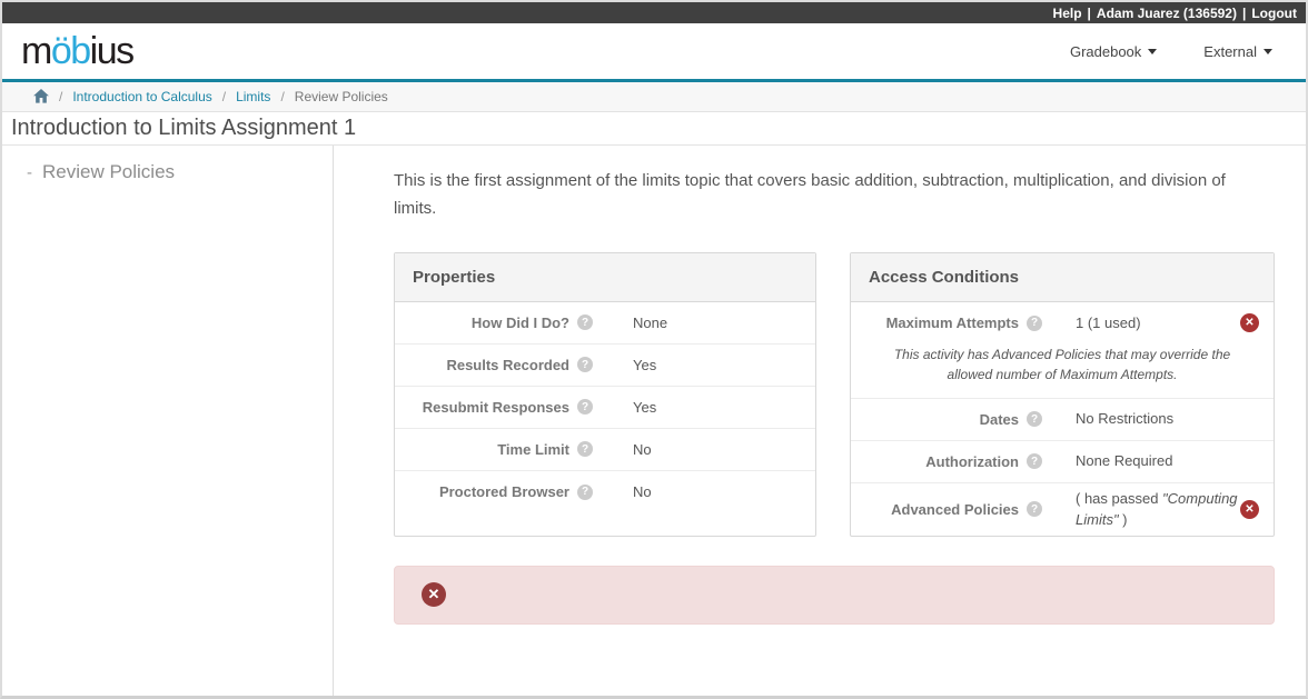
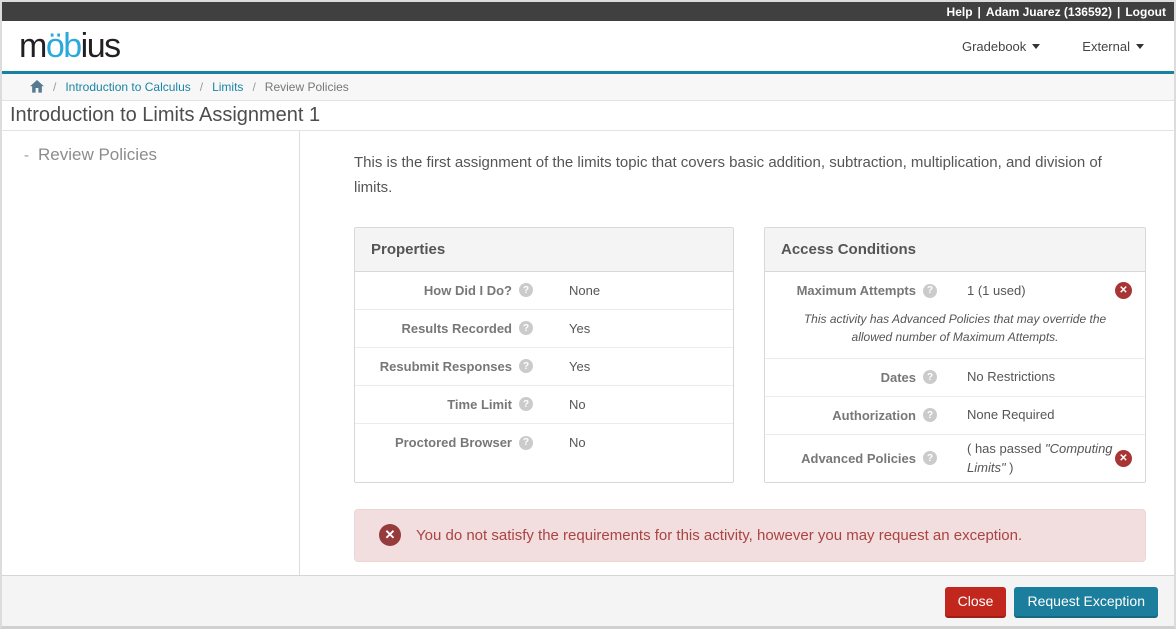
  Help
  |
  Adam Juarez (136592)
  |
  Logout
  möbius
  Gradebook
  External
  /
  Introduction to Calculus
  /
  Limits
  /
  Review Policies
  Introduction to Limits Assignment 1
  - Review Policies
  This is the first assignment of the limits topic that covers basic addition, subtraction, multiplication, and division of limits.
  Properties
  How Did I Do?
  ?
  None
  Results Recorded
  ?
  Yes
  Resubmit Responses
  ?
  Yes
  Time Limit
  ?
  No
  Proctored Browser
  ?
  No
  Access Conditions
  Maximum Attempts
  ?
  1 (1 used)
  ✕
  This activity has Advanced Policies that may override the allowed number of Maximum Attempts.
  Dates
  ?
  No Restrictions
  Authorization
  ?
  None Required
  Advanced Policies
  ?
  ( has passed "Computing Limits" )
  ✕
  ✕
+ You do not satisfy the requirements for this activity, however you may request an exception.
+ Close
+ Request Exception
